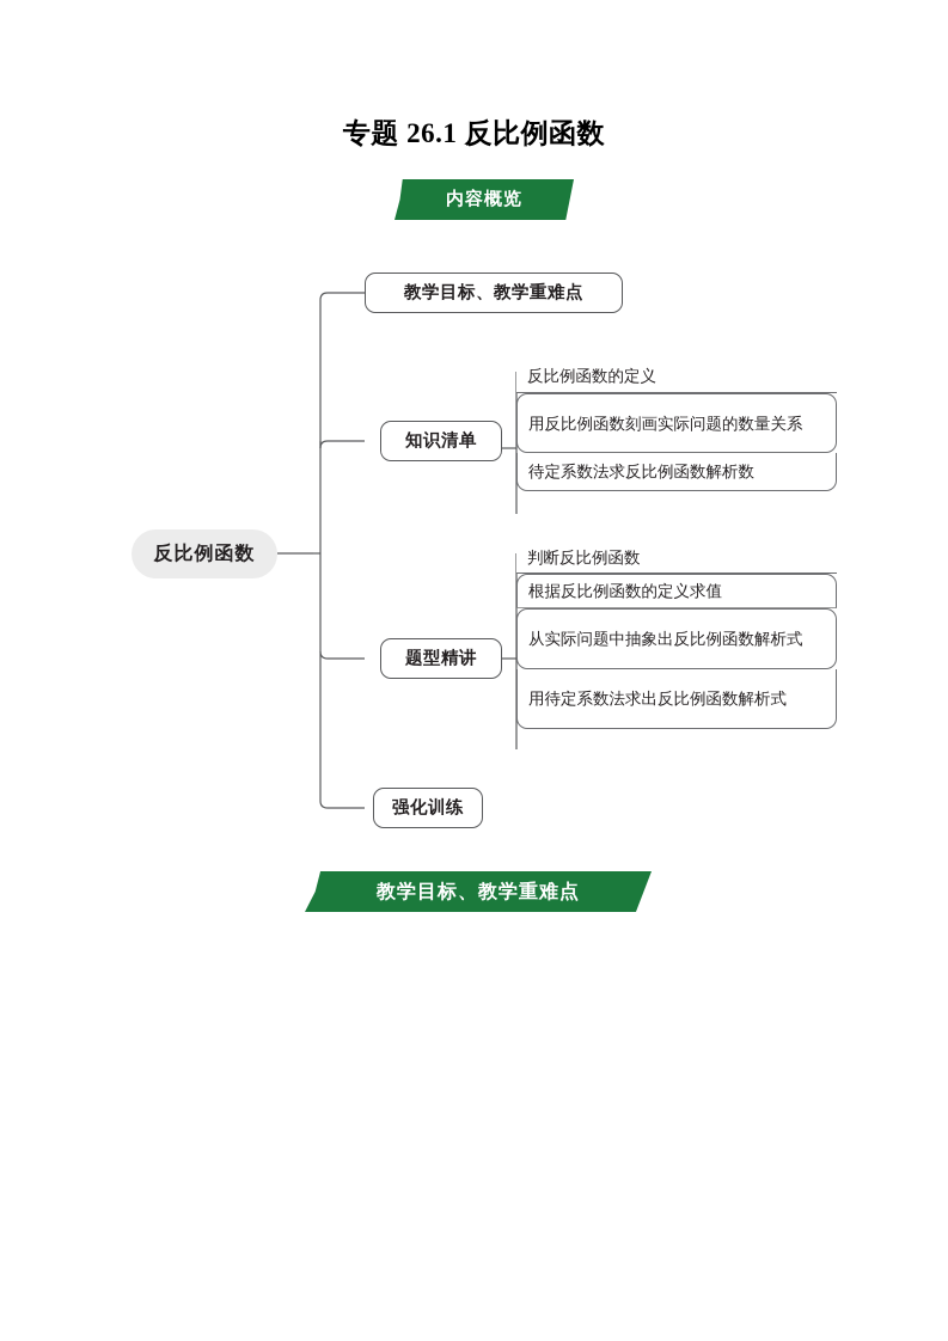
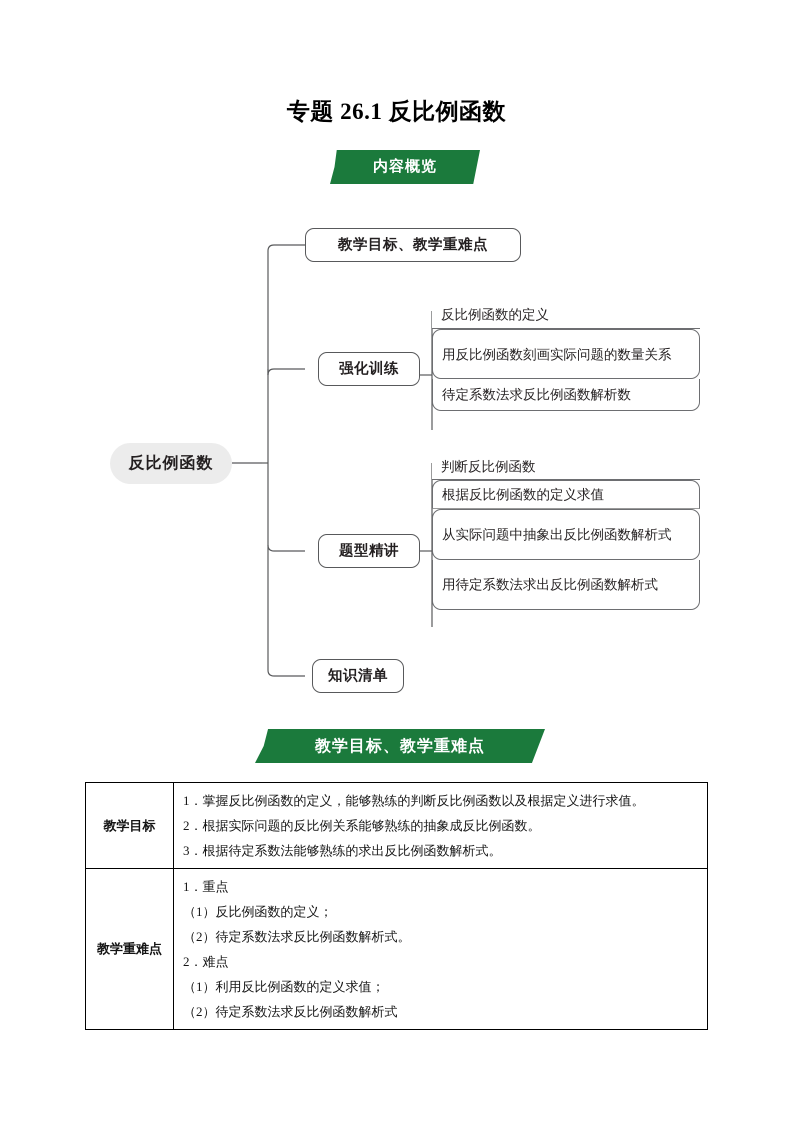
  专题 26.1 反比例函数
  内容概览
  反比例函数
  教学目标、教学重难点
- 知识清单
+ 强化训练
  反比例函数的定义
  用反比例函数刻画实际问题的数量关系
  待定系数法求反比例函数解析数
  题型精讲
  判断反比例函数
  根据反比例函数的定义求值
  从实际问题中抽象出反比例函数解析式
  用待定系数法求出反比例函数解析式
- 强化训练
+ 知识清单
  教学目标、教学重难点
+ 教学目标	1．掌握反比例函数的定义，能够熟练的判断反比例函数以及根据定义进行求值。 2．根据实际问题的反比例关系能够熟练的抽象成反比例函数。 3．根据待定系数法能够熟练的求出反比例函数解析式。
+ 教学重难点	1．重点 （1）反比例函数的定义； （2）待定系数法求反比例函数解析式。 2．难点 （1）利用反比例函数的定义求值； （2）待定系数法求反比例函数解析式
